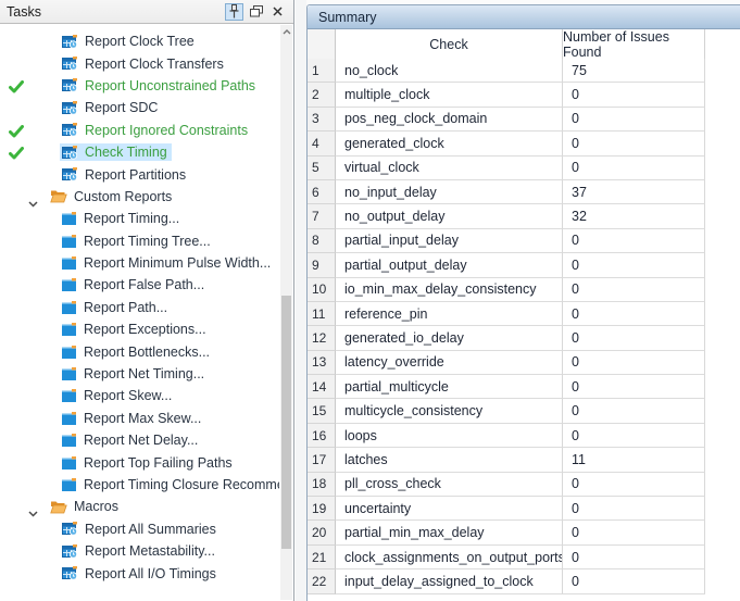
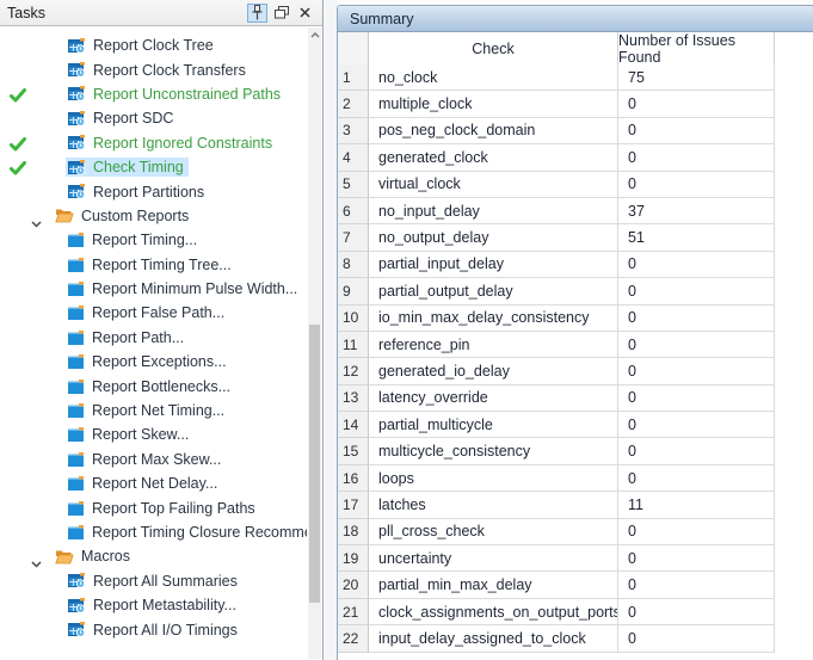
  Tasks
  Report Clock Tree
  Report Clock Transfers
  Report Unconstrained Paths
  Report SDC
  Report Ignored Constraints
  Check Timing
  Report Partitions
  Custom Reports
  Report Timing...
  Report Timing Tree...
  Report Minimum Pulse Width...
  Report False Path...
  Report Path...
  Report Exceptions...
  Report Bottlenecks...
  Report Net Timing...
  Report Skew...
  Report Max Skew...
  Report Net Delay...
  Report Top Failing Paths
  Report Timing Closure Recomm
  Macros
  Report All Summaries
  Report Metastability...
  Report All I/O Timings
  Summary
  Check
  Number of Issues Found
  1
  no_clock
  75
  2
  multiple_clock
  0
  3
  pos_neg_clock_domain
  0
  4
  generated_clock
  0
  5
  virtual_clock
  0
  6
  no_input_delay
  37
  7
  no_output_delay
- 32
+ 51
  8
  partial_input_delay
  0
  9
  partial_output_delay
  0
  10
  io_min_max_delay_consistency
  0
  11
  reference_pin
  0
  12
  generated_io_delay
  0
  13
  latency_override
  0
  14
  partial_multicycle
  0
  15
  multicycle_consistency
  0
  16
  loops
  0
  17
  latches
  11
  18
  pll_cross_check
  0
  19
  uncertainty
  0
  20
  partial_min_max_delay
  0
  21
  clock_assignments_on_output_ports
  0
  22
  input_delay_assigned_to_clock
  0
